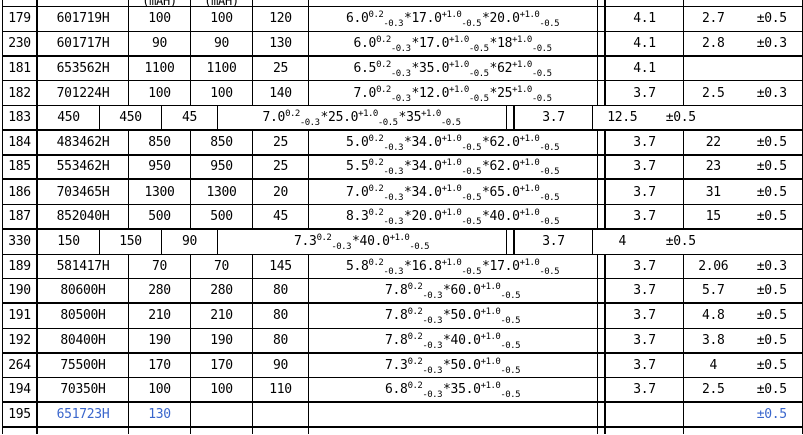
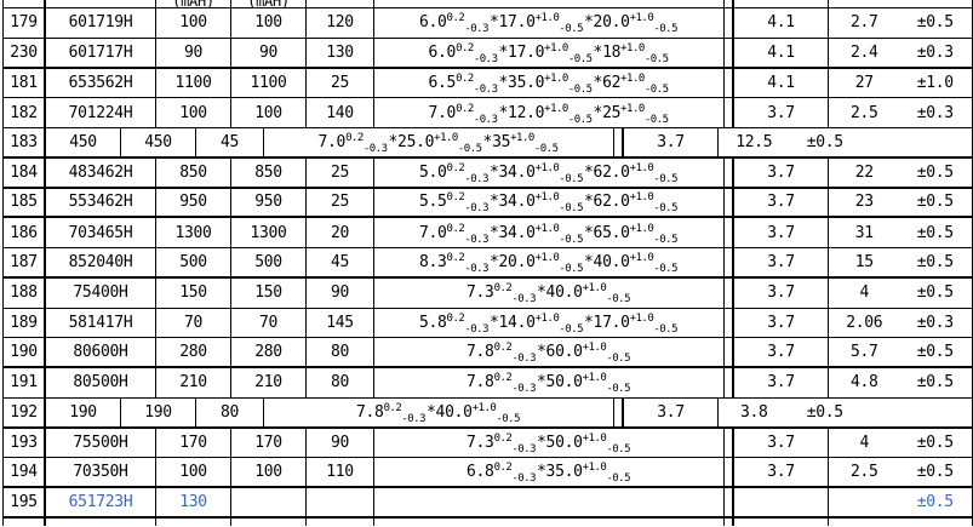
  (mAH)
  (mAH)
  179
  601719H
  100
  100
  120
  6.0
  0.2
  -0.3
  *17.0
  +1.0
  -0.5
  *20.0
  +1.0
  -0.5
  4.1
  2.7
  ±0.5
  230
  601717H
  90
  90
  130
  6.0
  0.2
  -0.3
  *17.0
  +1.0
  -0.5
  *18
  +1.0
  -0.5
  4.1
- 2.8
+ 2.4
  ±0.3
  181
  653562H
  1100
  1100
  25
  6.5
  0.2
  -0.3
  *35.0
  +1.0
  -0.5
  *62
  +1.0
  -0.5
  4.1
+ 27
+ ±1.0
  182
  701224H
  100
  100
  140
  7.0
  0.2
  -0.3
  *12.0
  +1.0
  -0.5
  *25
  +1.0
  -0.5
  3.7
  2.5
  ±0.3
  183
  450
  450
  45
  7.0
  0.2
  -0.3
  *25.0
  +1.0
  -0.5
  *35
  +1.0
  -0.5
  3.7
  12.5
  ±0.5
  184
  483462H
  850
  850
  25
  5.0
  0.2
  -0.3
  *34.0
  +1.0
  -0.5
  *62.0
  +1.0
  -0.5
  3.7
  22
  ±0.5
  185
  553462H
  950
  950
  25
  5.5
  0.2
  -0.3
  *34.0
  +1.0
  -0.5
  *62.0
  +1.0
  -0.5
  3.7
  23
  ±0.5
  186
  703465H
  1300
  1300
  20
  7.0
  0.2
  -0.3
  *34.0
  +1.0
  -0.5
  *65.0
  +1.0
  -0.5
  3.7
  31
  ±0.5
  187
  852040H
  500
  500
  45
  8.3
  0.2
  -0.3
  *20.0
  +1.0
  -0.5
  *40.0
  +1.0
  -0.5
  3.7
  15
  ±0.5
- 330
+ 188
+ 75400H
  150
  150
  90
  7.3
  0.2
  -0.3
  *40.0
  +1.0
  -0.5
  3.7
  4
  ±0.5
  189
  581417H
  70
  70
  145
  5.8
  0.2
  -0.3
- *16.8
+ *14.0
  +1.0
  -0.5
  *17.0
  +1.0
  -0.5
  3.7
  2.06
  ±0.3
  190
  80600H
  280
  280
  80
  7.8
  0.2
  -0.3
  *60.0
  +1.0
  -0.5
  3.7
  5.7
  ±0.5
  191
  80500H
  210
  210
  80
  7.8
  0.2
  -0.3
  *50.0
  +1.0
  -0.5
  3.7
  4.8
  ±0.5
  192
- 80400H
  190
  190
  80
  7.8
  0.2
  -0.3
  *40.0
  +1.0
  -0.5
  3.7
  3.8
  ±0.5
- 264
+ 193
  75500H
  170
  170
  90
  7.3
  0.2
  -0.3
  *50.0
  +1.0
  -0.5
  3.7
  4
  ±0.5
  194
  70350H
  100
  100
  110
  6.8
  0.2
  -0.3
  *35.0
  +1.0
  -0.5
  3.7
  2.5
  ±0.5
  195
  651723H
  130
  ±0.5
